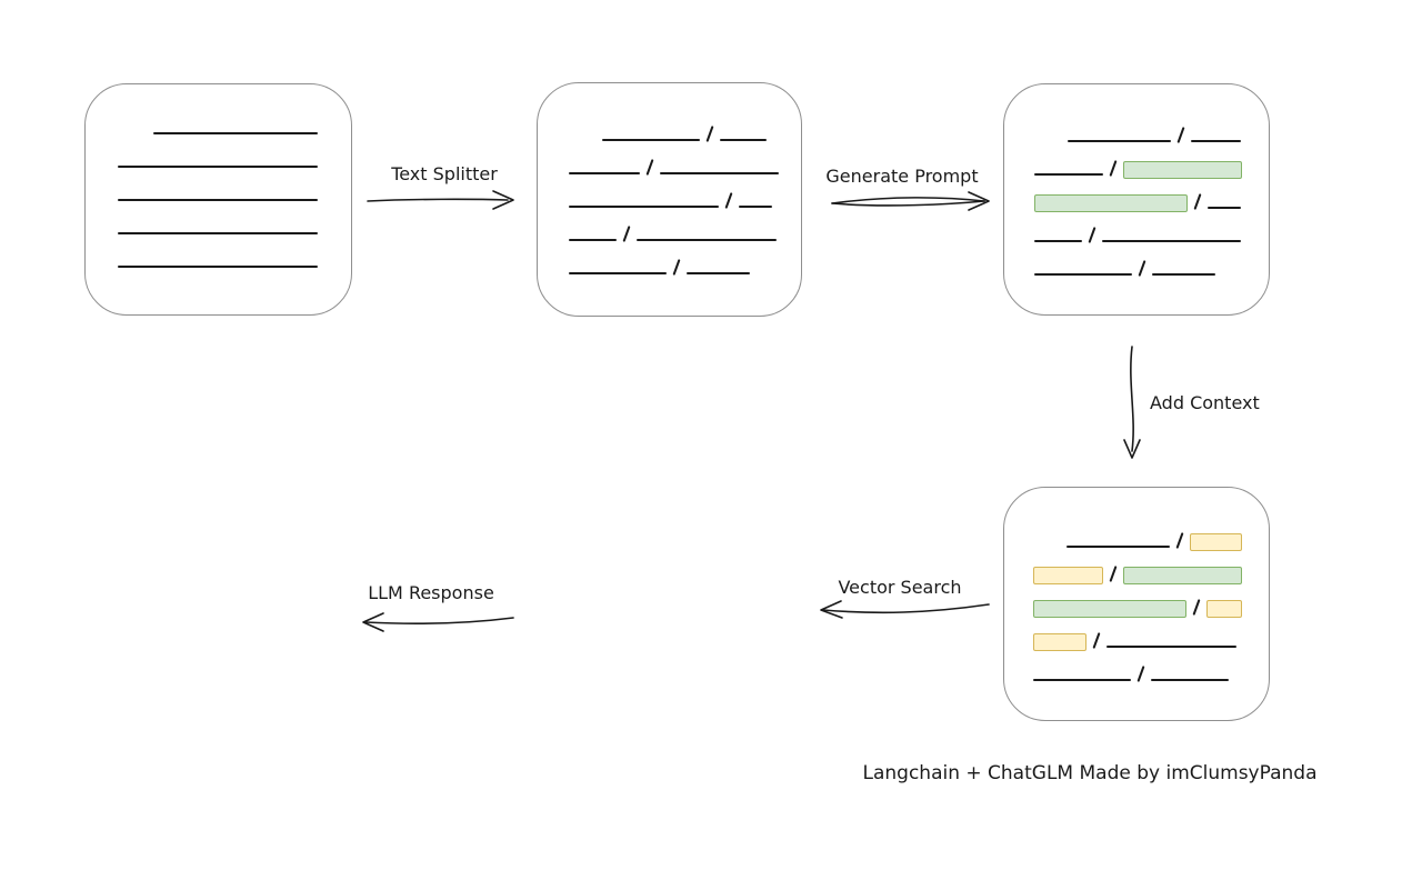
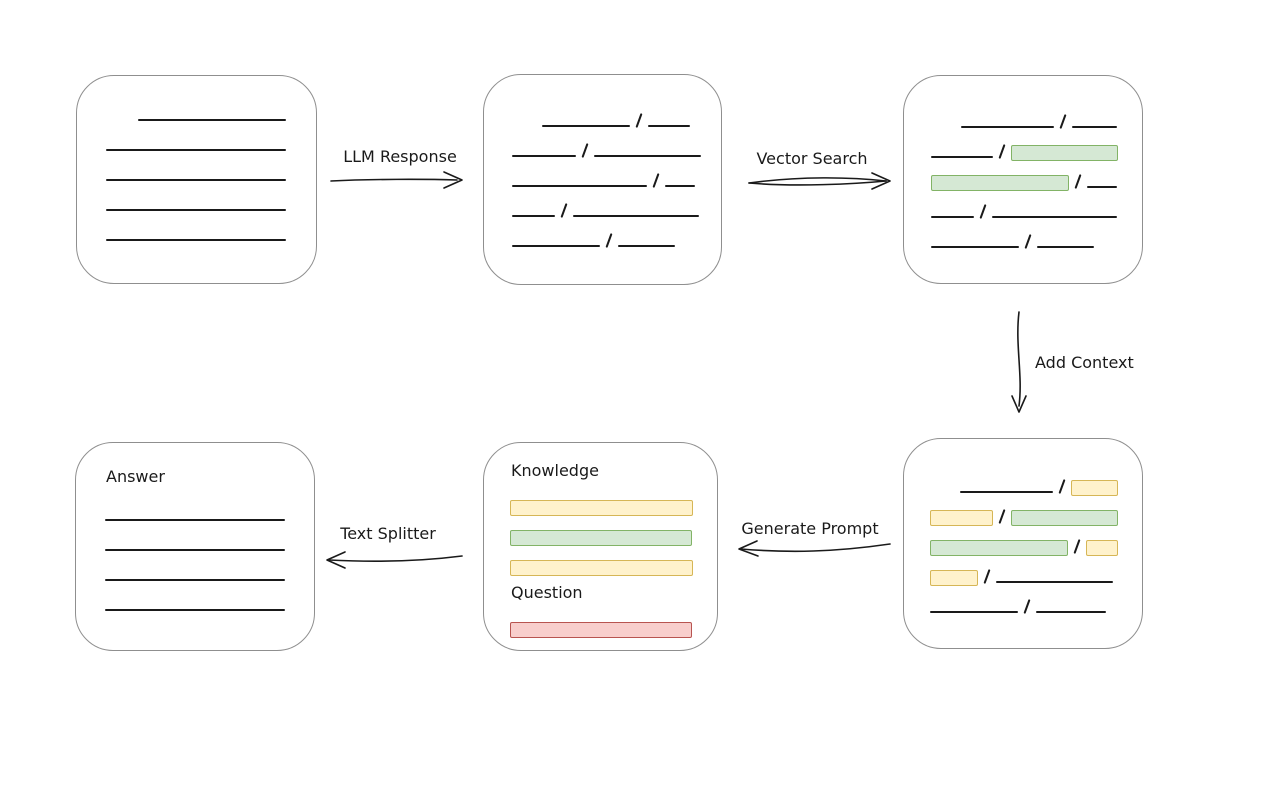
+ Answer
+ Knowledge
+ Question
- Text Splitter
+ LLM Response
- Generate Prompt
+ Vector Search
  Add Context
- Vector Search
+ Generate Prompt
- LLM Response
+ Text Splitter
- Langchain + ChatGLM Made by imClumsyPanda
